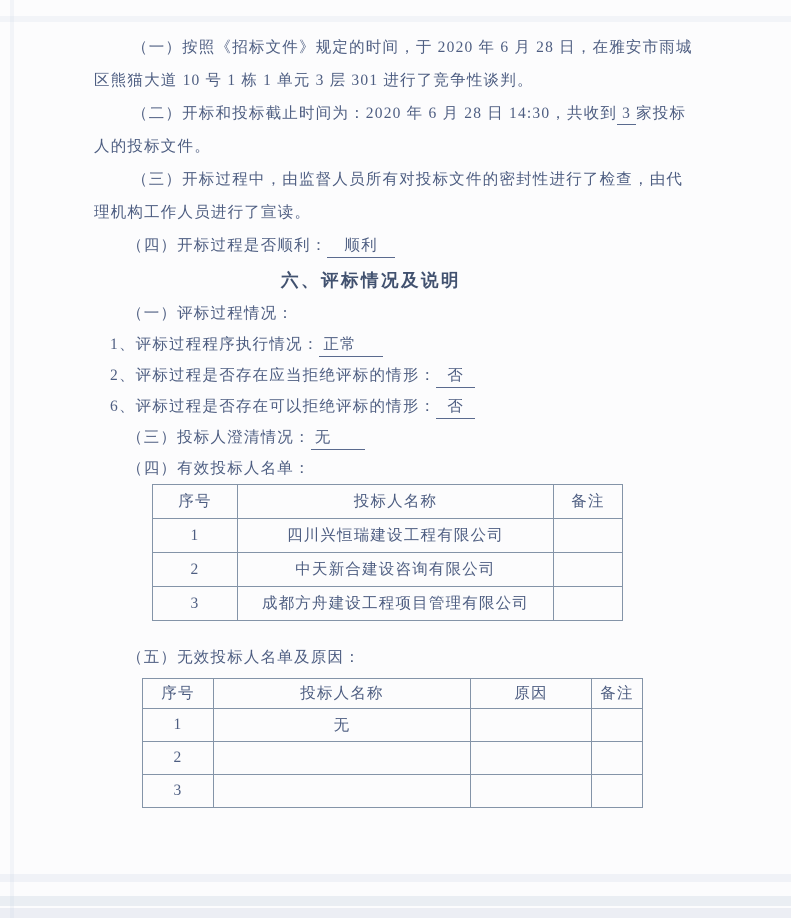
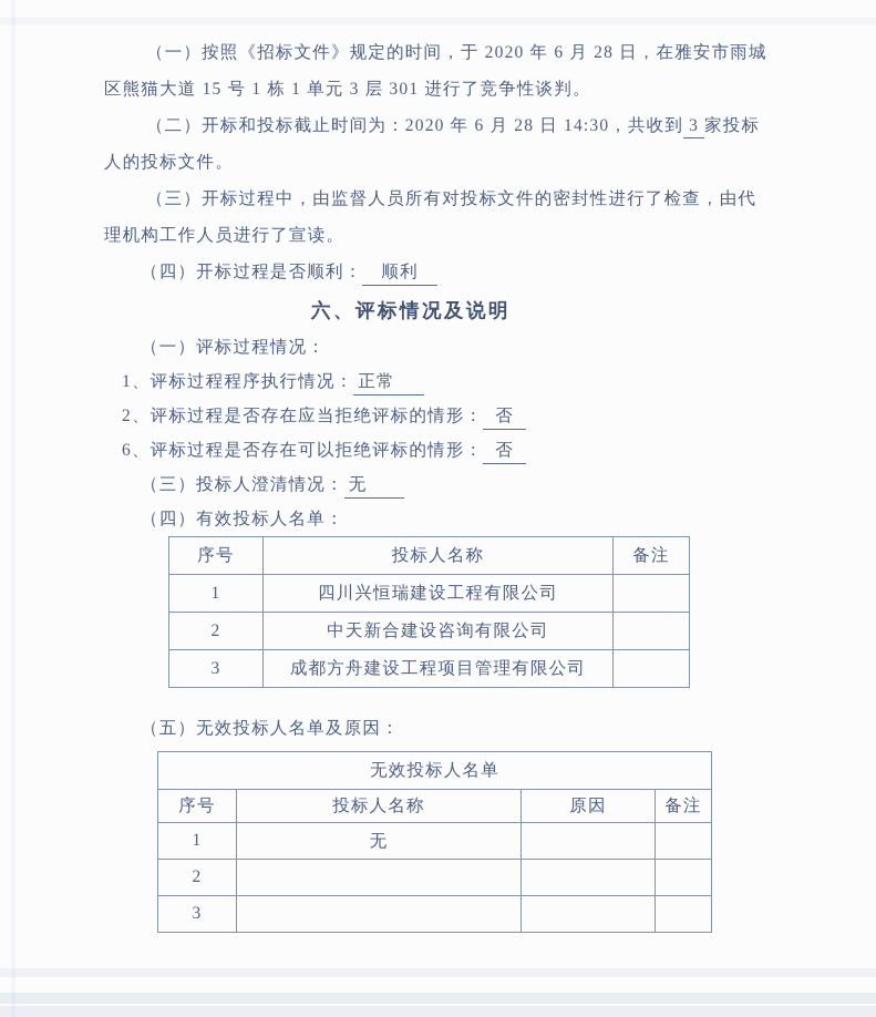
  （一）按照《招标文件》规定的时间，于 2020 年 6 月 28 日，在雅安市雨城
- 区熊猫大道 10 号 1 栋 1 单元 3 层 301 进行了竞争性谈判。
+ 区熊猫大道 15 号 1 栋 1 单元 3 层 301 进行了竞争性谈判。
  （二）开标和投标截止时间为：2020 年 6 月 28 日 14:30，共收到 3 家投标
  人的投标文件。
  （三）开标过程中，由监督人员所有对投标文件的密封性进行了检查，由代
  理机构工作人员进行了宣读。
  （四）开标过程是否顺利： 顺利
  六、评标情况及说明
  （一）评标过程情况：
  1、评标过程程序执行情况： 正常
  2、评标过程是否存在应当拒绝评标的情形： 否
  6、评标过程是否存在可以拒绝评标的情形： 否
  （三）投标人澄清情况： 无
  （四）有效投标人名单：
  序号	投标人名称	备注
  1	四川兴恒瑞建设工程有限公司
  2	中天新合建设咨询有限公司
  3	成都方舟建设工程项目管理有限公司
  （五）无效投标人名单及原因：
+ 无效投标人名单
  序号	投标人名称	原因	备注
  1	无
  2
  3
